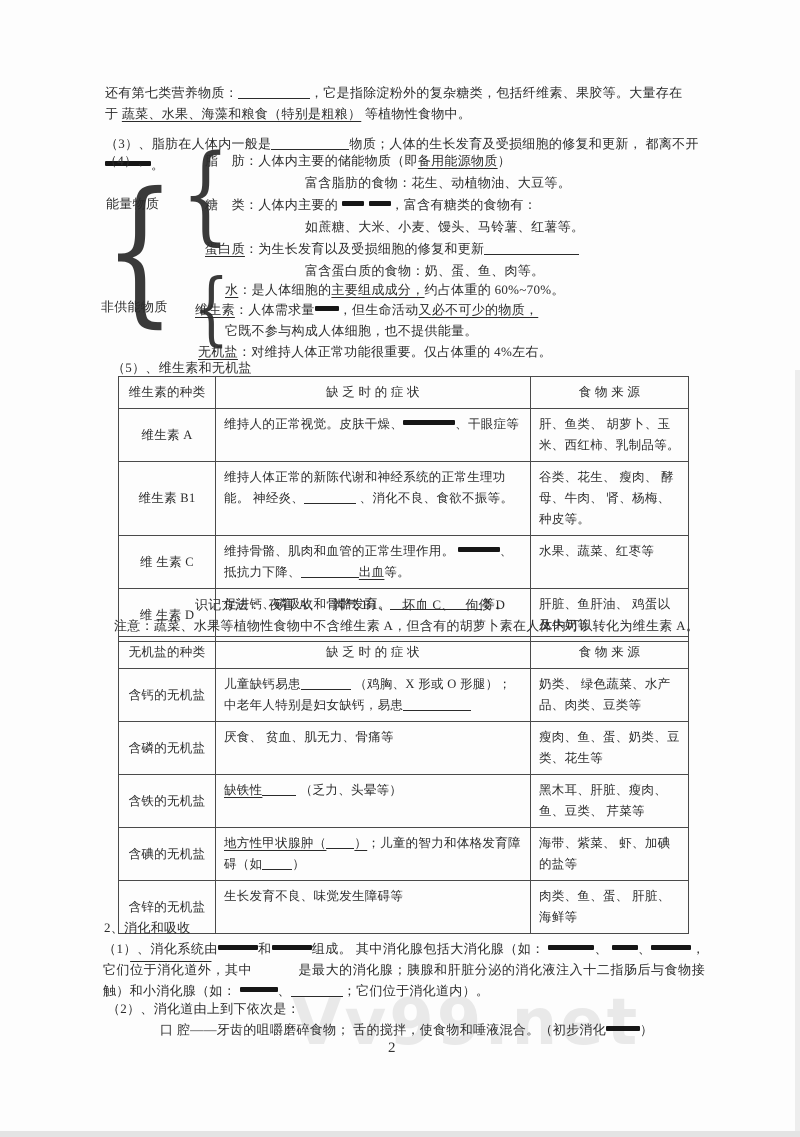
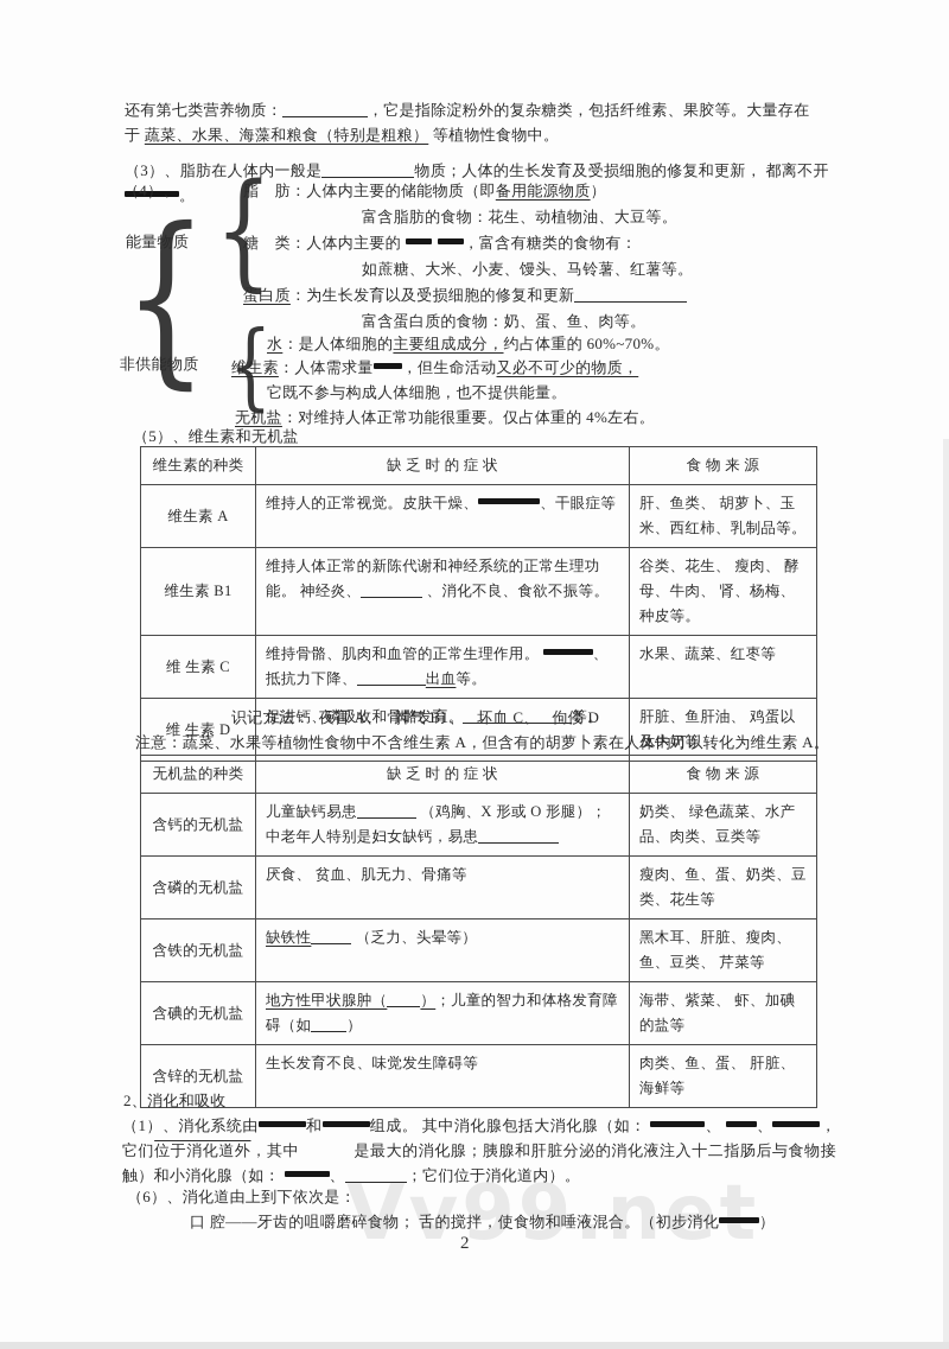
  Vv99.net
  还有第七类营养物质： ，它是指除淀粉外的复杂糖类，包括纤维素、果胶等。大量存在于 蔬菜、水果、海藻和粮食（特别是粗粮） 等植物性食物中。
  （3）、脂肪在人体内一般是 物质；人体的生长发育及受损细胞的修复和更新， 都离不开。
  （4）、
  {
  {
  {
  能量物质
  非供能物质
  脂 肪：人体内主要的储能物质（即备用能源物质）
  富含脂肪的食物：花生、动植物油、大豆等。
  糖 类：人体内主要的 ，富含有糖类的食物有：
  如蔗糖、大米、小麦、馒头、马铃薯、红薯等。
  蛋白质：为生长发育以及受损细胞的修复和更新
  富含蛋白质的食物：奶、蛋、鱼、肉等。
  水：是人体细胞的主要组成成分，约占体重的 60%~70%。
  维生素：人体需求量 ，但生命活动又必不可少的物质，
  它既不参与构成人体细胞，也不提供能量。
  无机盐：对维持人体正常功能很重要。仅占体重的 4%左右。
  （5）、维生素和无机盐
  维生素的种类	缺 乏 时 的 症 状	食 物 来 源
  维生素 A	维持人的正常视觉。皮肤干燥、 、干眼症等	肝、鱼类、 胡萝卜、玉米、西红柿、乳制品等。
  维生素 B1	维持人体正常的新陈代谢和神经系统的正常生理功能。 神经炎、 、消化不良、食欲不振等。	谷类、花生、 瘦肉、 酵母、牛肉、 肾、杨梅、种皮等。
  维 生素 C	维持骨骼、肌肉和血管的正常生理作用。 、抵抗力下降、 出血等。	水果、蔬菜、红枣等
  维 生素 D	促进钙、磷吸收和骨骼发育。 等。	肝脏、鱼肝油、 鸡蛋以及牛奶等
  识记方法： 夜盲 A、 脚气 B1、 坏血 C、 佝偻 D
  注意：蔬菜、水果等植物性食物中不含维生素 A，但含有的胡萝卜素在人体内可以转化为维生素 A。
  无机盐的种类	缺 乏 时 的 症 状	食 物 来 源
  含钙的无机盐	儿童缺钙易患 （鸡胸、X 形或 O 形腿）；中老年人特别是妇女缺钙，易患	奶类、 绿色蔬菜、水产品、肉类、豆类等
  含磷的无机盐	厌食、 贫血、肌无力、骨痛等	瘦肉、鱼、蛋、奶类、豆类、花生等
  含铁的无机盐	缺铁性 （乏力、头晕等）	黑木耳、肝脏、瘦肉、鱼、豆类、 芹菜等
  含碘的无机盐	地方性甲状腺肿（ ）；儿童的智力和体格发育障碍（如 ）	海带、紫菜、 虾、加碘的盐等
  含锌的无机盐	生长发育不良、味觉发生障碍等	肉类、鱼、蛋、 肝脏、海鲜等
  2、消化和吸收
  （1）、消化系统由 和 组成。 其中消化腺包括大消化腺（如： 、 、 ， 它们位于消化道外，其中 是最大的消化腺；胰腺和肝脏分泌的消化液注入十二指肠后与食物接触）和小消化腺（如： 、 ；它们位于消化道内）。
- （2）、消化道由上到下依次是：
+ （6）、消化道由上到下依次是：
  口 腔——牙齿的咀嚼磨碎食物； 舌的搅拌，使食物和唾液混合。（初步消化 ）
  2
